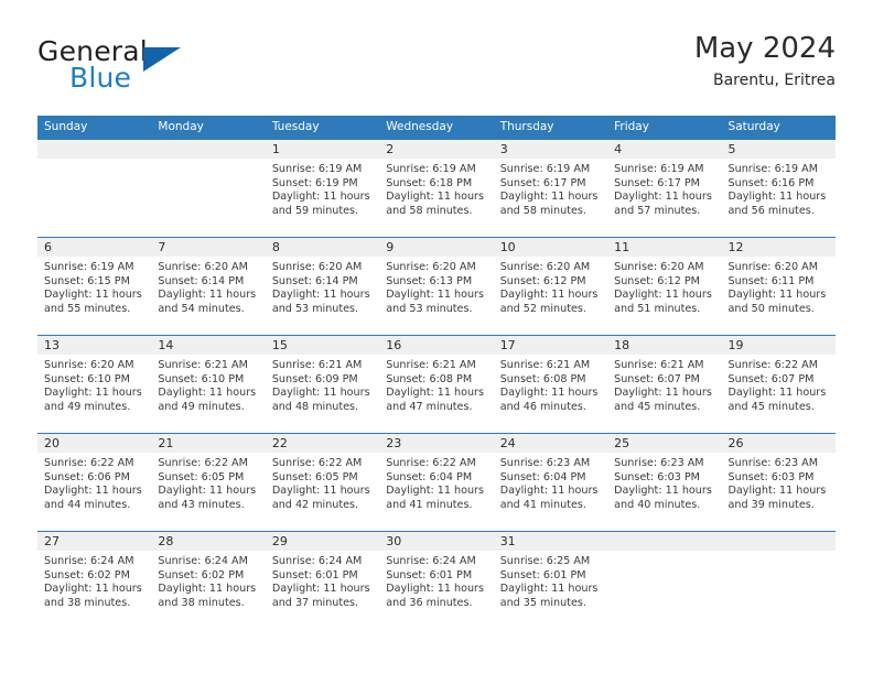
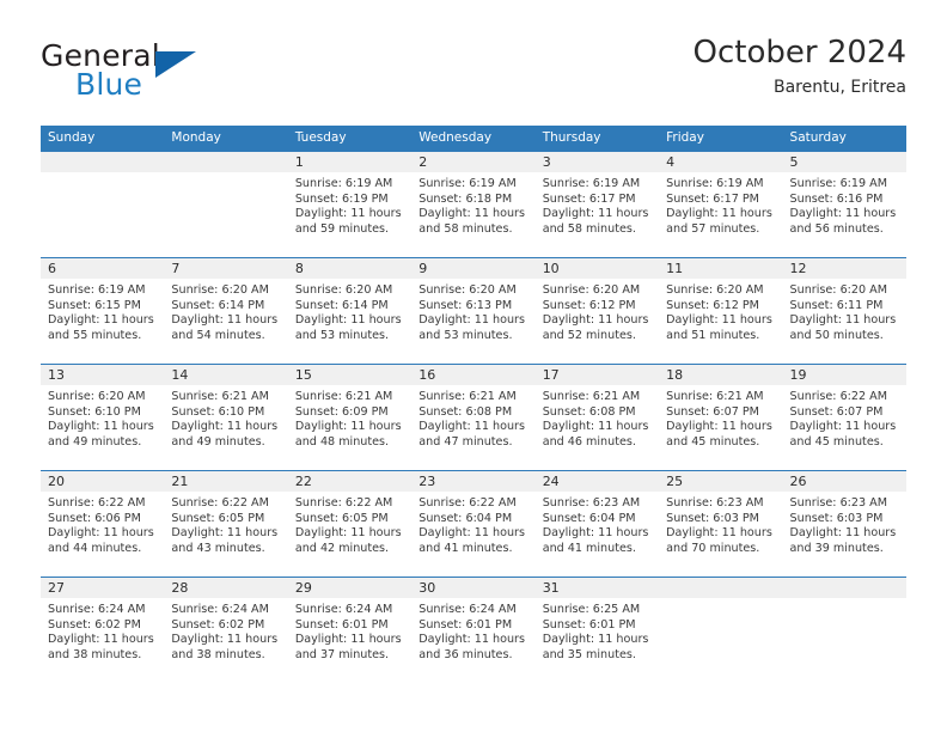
  General
  Blue
- May 2024
+ October 2024
  Barentu, Eritrea
  Sunday
  Monday
  Tuesday
  Wednesday
  Thursday
  Friday
  Saturday
  1
  Sunrise: 6:19 AM
  Sunset: 6:19 PM
  Daylight: 11 hours
  and 59 minutes.
  2
  Sunrise: 6:19 AM
  Sunset: 6:18 PM
  Daylight: 11 hours
  and 58 minutes.
  3
  Sunrise: 6:19 AM
  Sunset: 6:17 PM
  Daylight: 11 hours
  and 58 minutes.
  4
  Sunrise: 6:19 AM
  Sunset: 6:17 PM
  Daylight: 11 hours
  and 57 minutes.
  5
  Sunrise: 6:19 AM
  Sunset: 6:16 PM
  Daylight: 11 hours
  and 56 minutes.
  6
  Sunrise: 6:19 AM
  Sunset: 6:15 PM
  Daylight: 11 hours
  and 55 minutes.
  7
  Sunrise: 6:20 AM
  Sunset: 6:14 PM
  Daylight: 11 hours
  and 54 minutes.
  8
  Sunrise: 6:20 AM
  Sunset: 6:14 PM
  Daylight: 11 hours
  and 53 minutes.
  9
  Sunrise: 6:20 AM
  Sunset: 6:13 PM
  Daylight: 11 hours
  and 53 minutes.
  10
  Sunrise: 6:20 AM
  Sunset: 6:12 PM
  Daylight: 11 hours
  and 52 minutes.
  11
  Sunrise: 6:20 AM
  Sunset: 6:12 PM
  Daylight: 11 hours
  and 51 minutes.
  12
  Sunrise: 6:20 AM
  Sunset: 6:11 PM
  Daylight: 11 hours
  and 50 minutes.
  13
  Sunrise: 6:20 AM
  Sunset: 6:10 PM
  Daylight: 11 hours
  and 49 minutes.
  14
  Sunrise: 6:21 AM
  Sunset: 6:10 PM
  Daylight: 11 hours
  and 49 minutes.
  15
  Sunrise: 6:21 AM
  Sunset: 6:09 PM
  Daylight: 11 hours
  and 48 minutes.
  16
  Sunrise: 6:21 AM
  Sunset: 6:08 PM
  Daylight: 11 hours
  and 47 minutes.
  17
  Sunrise: 6:21 AM
  Sunset: 6:08 PM
  Daylight: 11 hours
  and 46 minutes.
  18
  Sunrise: 6:21 AM
  Sunset: 6:07 PM
  Daylight: 11 hours
  and 45 minutes.
  19
  Sunrise: 6:22 AM
  Sunset: 6:07 PM
  Daylight: 11 hours
  and 45 minutes.
  20
  Sunrise: 6:22 AM
  Sunset: 6:06 PM
  Daylight: 11 hours
  and 44 minutes.
  21
  Sunrise: 6:22 AM
  Sunset: 6:05 PM
  Daylight: 11 hours
  and 43 minutes.
  22
  Sunrise: 6:22 AM
  Sunset: 6:05 PM
  Daylight: 11 hours
  and 42 minutes.
  23
  Sunrise: 6:22 AM
  Sunset: 6:04 PM
  Daylight: 11 hours
  and 41 minutes.
  24
  Sunrise: 6:23 AM
  Sunset: 6:04 PM
  Daylight: 11 hours
  and 41 minutes.
  25
  Sunrise: 6:23 AM
  Sunset: 6:03 PM
  Daylight: 11 hours
- and 40 minutes.
+ and 70 minutes.
  26
  Sunrise: 6:23 AM
  Sunset: 6:03 PM
  Daylight: 11 hours
  and 39 minutes.
  27
  Sunrise: 6:24 AM
  Sunset: 6:02 PM
  Daylight: 11 hours
  and 38 minutes.
  28
  Sunrise: 6:24 AM
  Sunset: 6:02 PM
  Daylight: 11 hours
  and 38 minutes.
  29
  Sunrise: 6:24 AM
  Sunset: 6:01 PM
  Daylight: 11 hours
  and 37 minutes.
  30
  Sunrise: 6:24 AM
  Sunset: 6:01 PM
  Daylight: 11 hours
  and 36 minutes.
  31
  Sunrise: 6:25 AM
  Sunset: 6:01 PM
  Daylight: 11 hours
  and 35 minutes.
